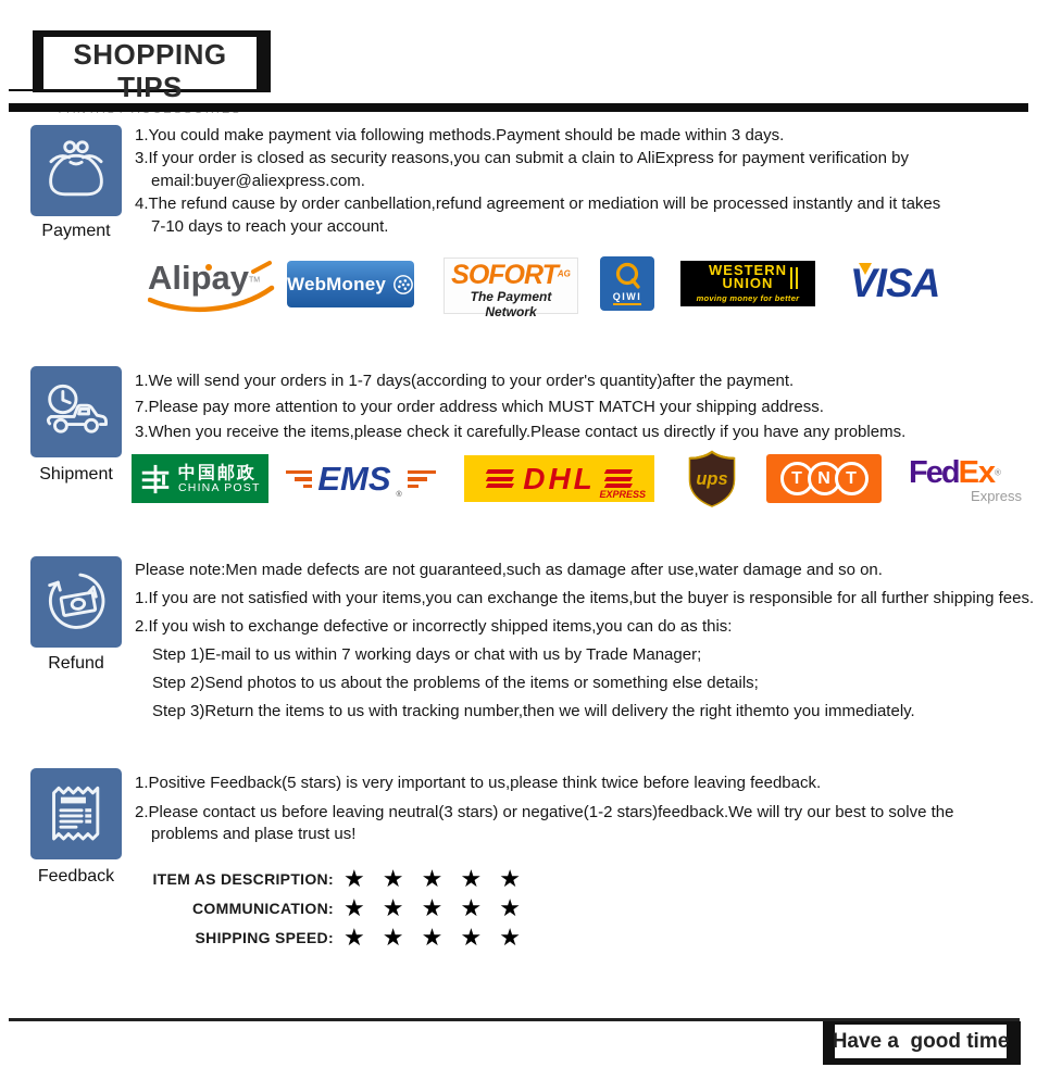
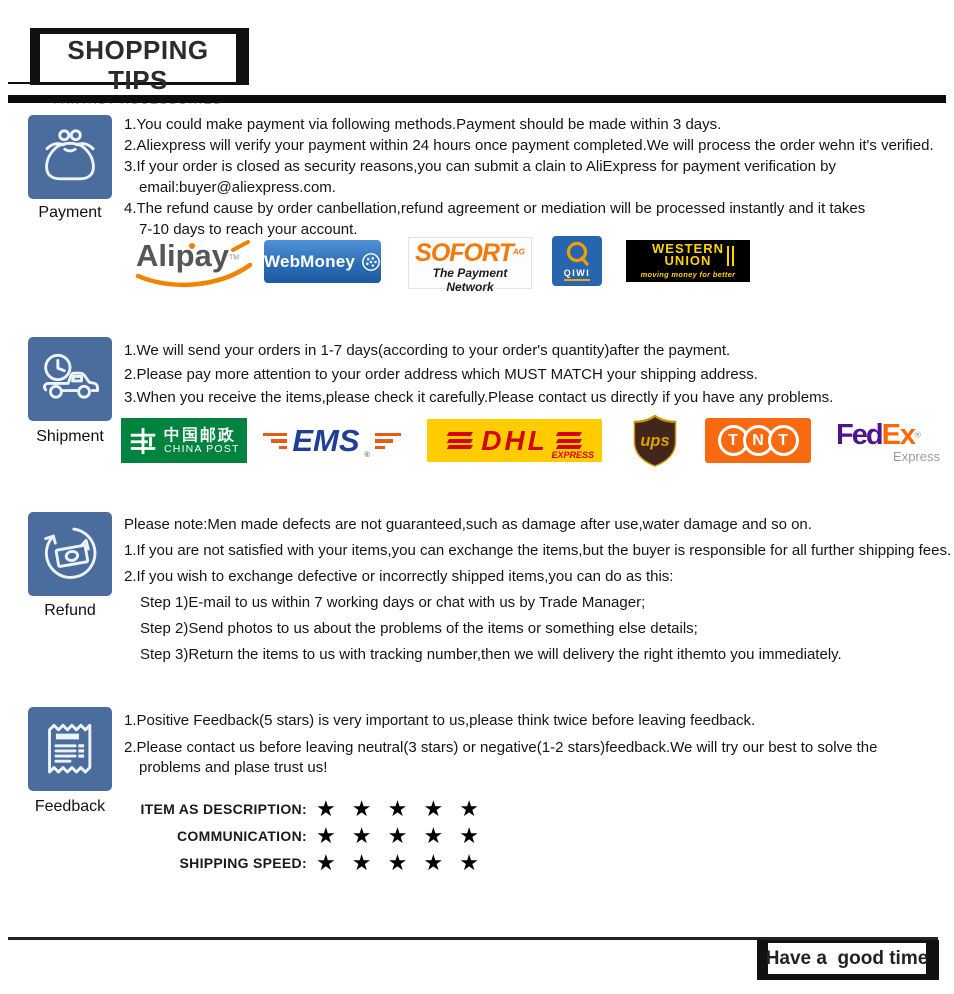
  SHOPPING TIPS
  Payment
  1.You could make payment via following methods.Payment should be made within 3 days.
+ 2.Aliexpress will verify your payment within 24 hours once payment completed.We will process the order wehn it's verified.
  3.If your order is closed as security reasons,you can submit a clain to AliExpress for payment verification by
  email:buyer@aliexpress.com.
  4.The refund cause by order canbellation,refund agreement or mediation will be processed instantly and it takes
  7-10 days to reach your account.
  Alipay
  WebMoney
  SOFORTAG
  The Payment Network
  QIWI
  WESTERN
  UNION
  moving money for better
- VISA
  Shipment
  1.We will send your orders in 1-7 days(according to your order's quantity)after the payment.
- 7.Please pay more attention to your order address which MUST MATCH your shipping address.
+ 2.Please pay more attention to your order address which MUST MATCH your shipping address.
  3.When you receive the items,please check it carefully.Please contact us directly if you have any problems.
  中国邮政
  CHINA POST
  EMS
  DHL
  EXPRESS
  ups
  T
  N
  T
  FedEx®
  Express
  Refund
  Please note:Men made defects are not guaranteed,such as damage after use,water damage and so on.
  1.If you are not satisfied with your items,you can exchange the items,but the buyer is responsible for all further shipping fees.
  2.If you wish to exchange defective or incorrectly shipped items,you can do as this:
  Step 1)E-mail to us within 7 working days or chat with us by Trade Manager;
  Step 2)Send photos to us about the problems of the items or something else details;
  Step 3)Return the items to us with tracking number,then we will delivery the right ithemto you immediately.
  Feedback
  1.Positive Feedback(5 stars) is very important to us,please think twice before leaving feedback.
  2.Please contact us before leaving neutral(3 stars) or negative(1-2 stars)feedback.We will try our best to solve the
  problems and plase trust us!
  ITEM AS DESCRIPTION:
  ★ ★ ★ ★ ★
  COMMUNICATION:
  ★ ★ ★ ★ ★
  SHIPPING SPEED:
  ★ ★ ★ ★ ★
  Have a good time
